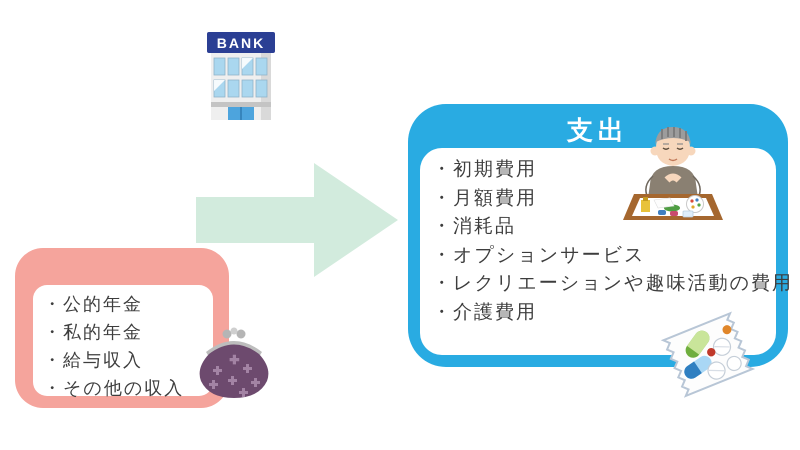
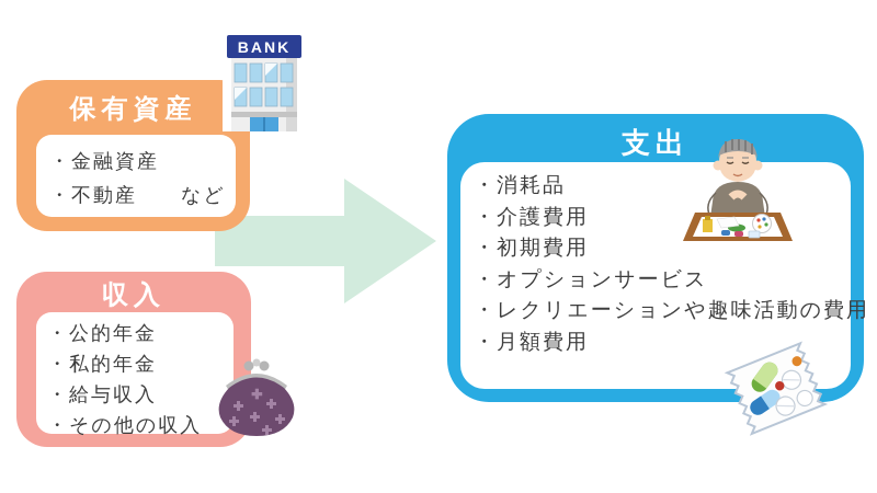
+ 保有資産
+ ・金融資産
+ ・不動産 など
+ 収入
  ・公的年金
  ・私的年金
  ・給与収入
  ・その他の収入
  支出
- ・初期費用
+ ・消耗品
- ・月額費用
+ ・介護費用
- ・消耗品
+ ・初期費用
  ・オプションサービス
  ・レクリエーションや趣味活動の費用
- ・介護費用
+ ・月額費用
  BANK
